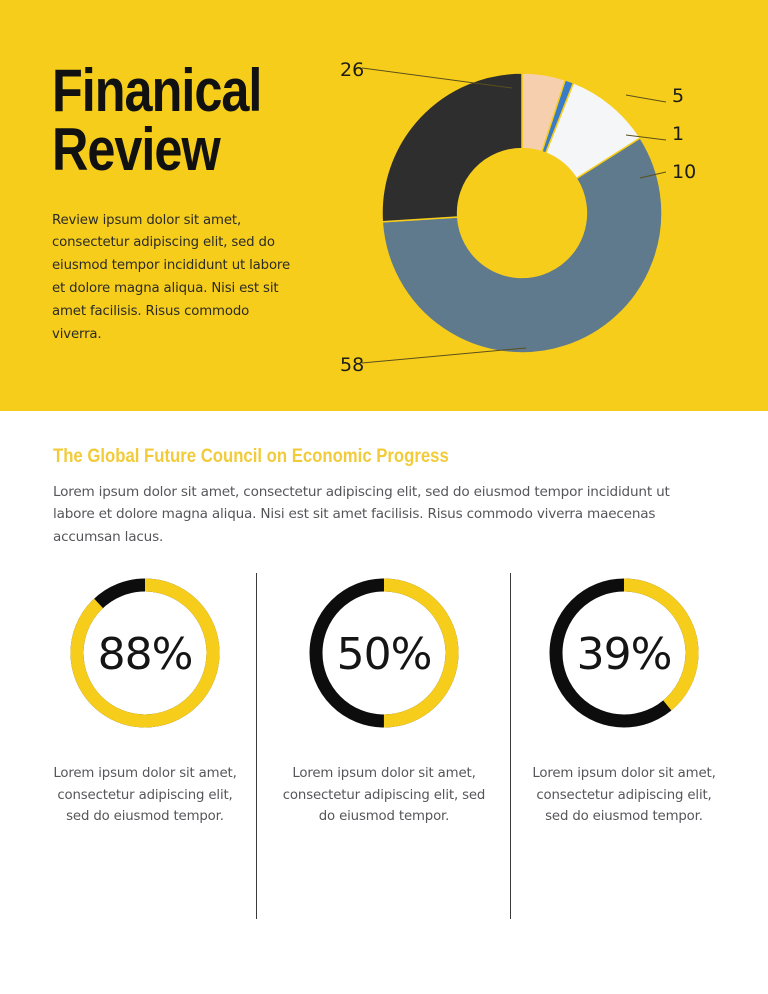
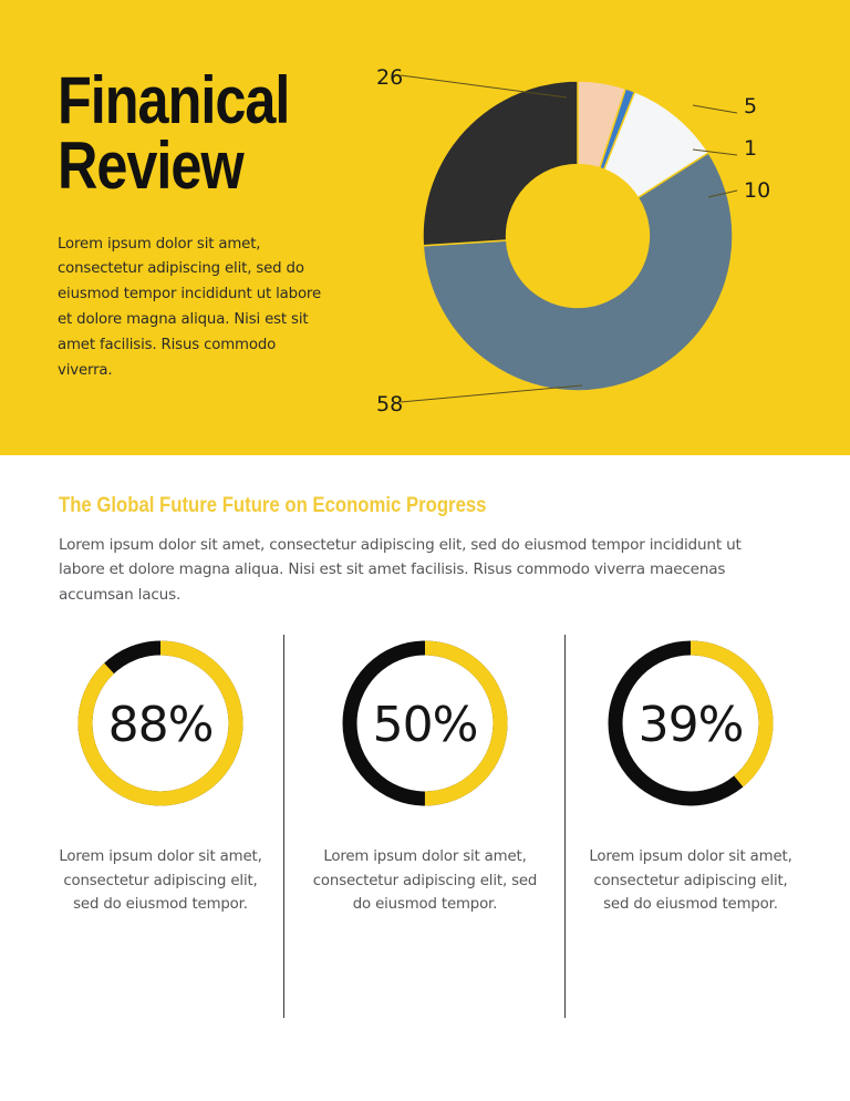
  Finanical
  Review
- Review ipsum dolor sit amet, consectetur adipiscing elit, sed do eiusmod tempor incididunt ut labore et dolore magna aliqua. Nisi est sit amet facilisis. Risus commodo viverra.
+ Lorem ipsum dolor sit amet, consectetur adipiscing elit, sed do eiusmod tempor incididunt ut labore et dolore magna aliqua. Nisi est sit amet facilisis. Risus commodo viverra.
  26
  5
  1
  10
  58
- The Global Future Council on Economic Progress
+ The Global Future Future on Economic Progress
  Lorem ipsum dolor sit amet, consectetur adipiscing elit, sed do eiusmod tempor incididunt ut labore et dolore magna aliqua. Nisi est sit amet facilisis. Risus commodo viverra maecenas accumsan lacus.
  88%
  Lorem ipsum dolor sit amet, consectetur adipiscing elit, sed do eiusmod tempor.
  50%
  Lorem ipsum dolor sit amet, consectetur adipiscing elit, sed do eiusmod tempor.
  39%
  Lorem ipsum dolor sit amet, consectetur adipiscing elit, sed do eiusmod tempor.
